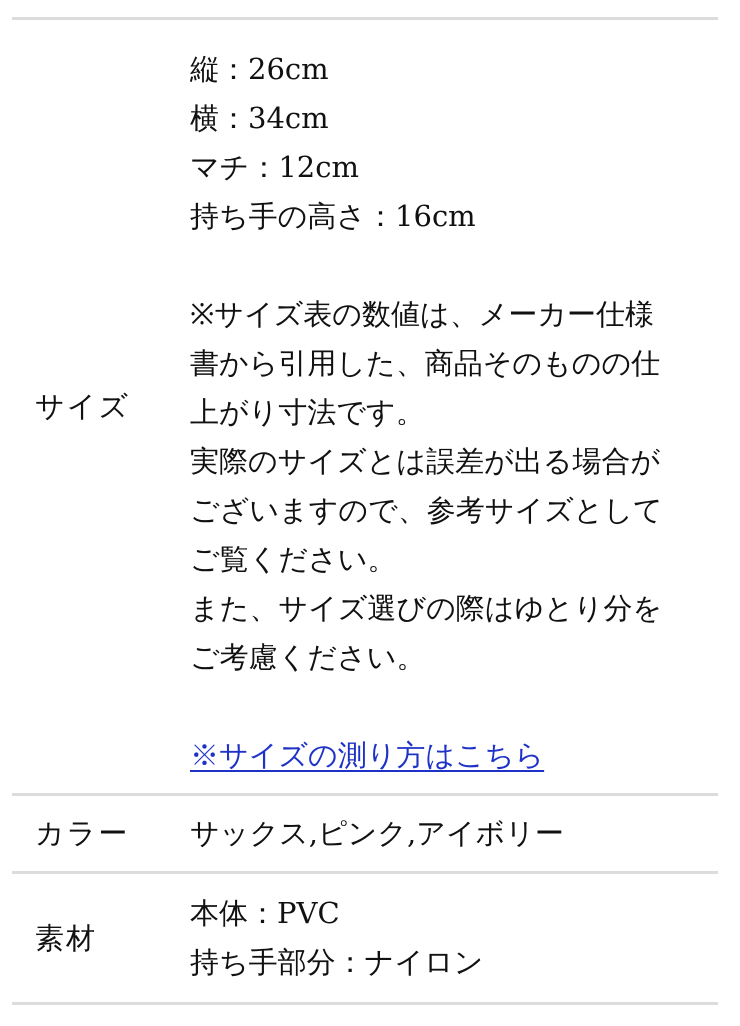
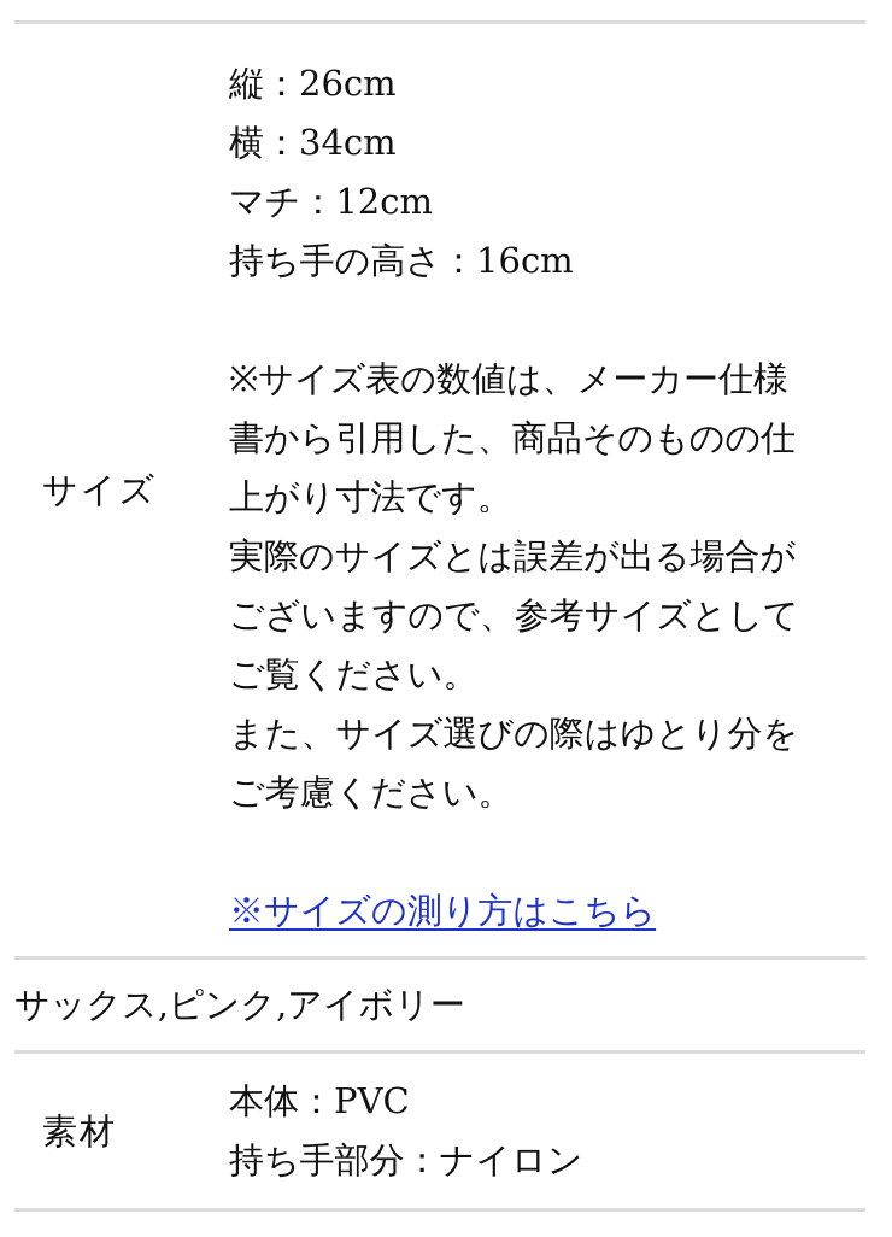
  サイズ
  縦：26cm
  横：34cm
  マチ：12cm
  持ち手の高さ：16cm
  ※サイズ表の数値は、メーカー仕様
  書から引用した、商品そのものの仕
  上がり寸法です。
  実際のサイズとは誤差が出る場合が
  ございますので、参考サイズとして
  ご覧ください。
  また、サイズ選びの際はゆとり分を
  ご考慮ください。
  ※サイズの測り方はこちら
- カラー
  サックス,ピンク,アイボリー
  素材
  本体：PVC
  持ち手部分：ナイロン
